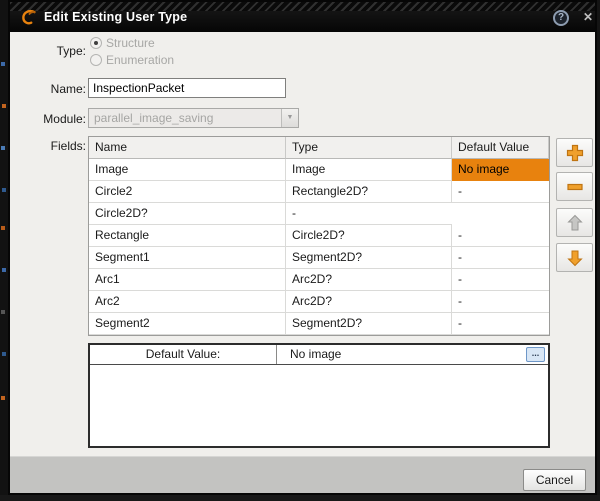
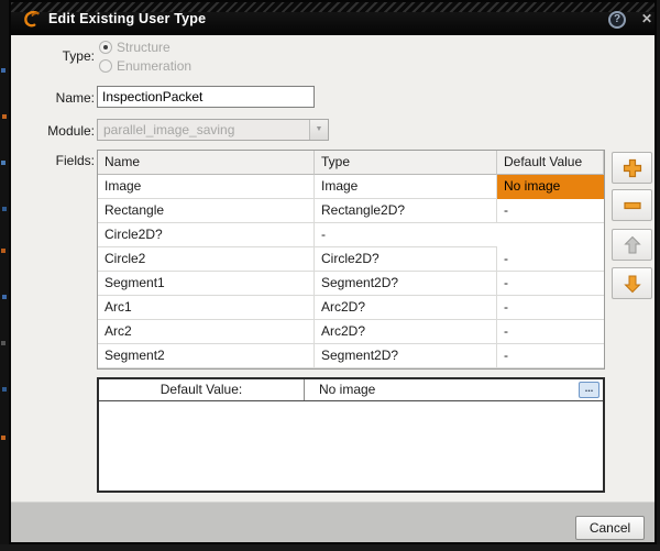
  Edit Existing User Type
  ?
  ✕
  Type:
  Name:
  Module:
  Fields:
  Structure
  Enumeration
  InspectionPacket
  parallel_image_saving
  Name
  Type
  Default Value
  Image
  Image
  No image
- Circle2
+ Rectangle
  Rectangle2D?
  -
  Circle2D?
  -
- Rectangle
+ Circle2
  Circle2D?
  -
  Segment1
  Segment2D?
  -
  Arc1
  Arc2D?
  -
  Arc2
  Arc2D?
  -
  Segment2
  Segment2D?
  -
  Default Value:
  No image
  ...
  Cancel
